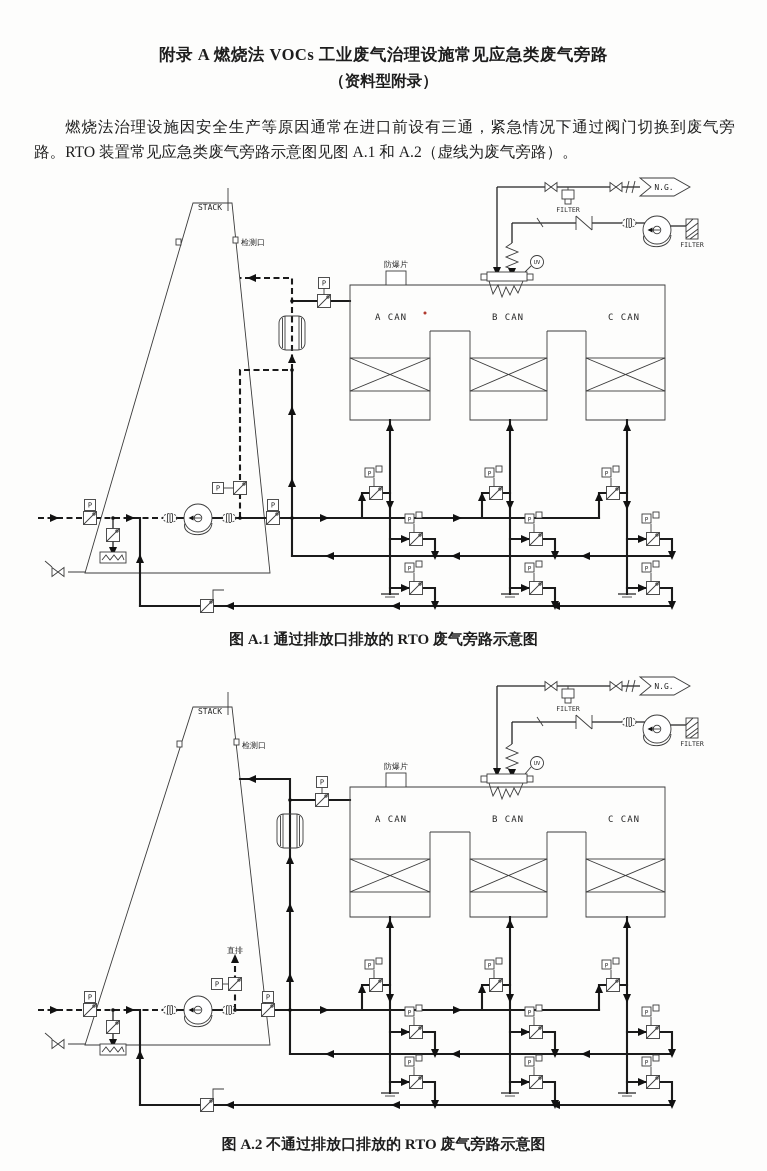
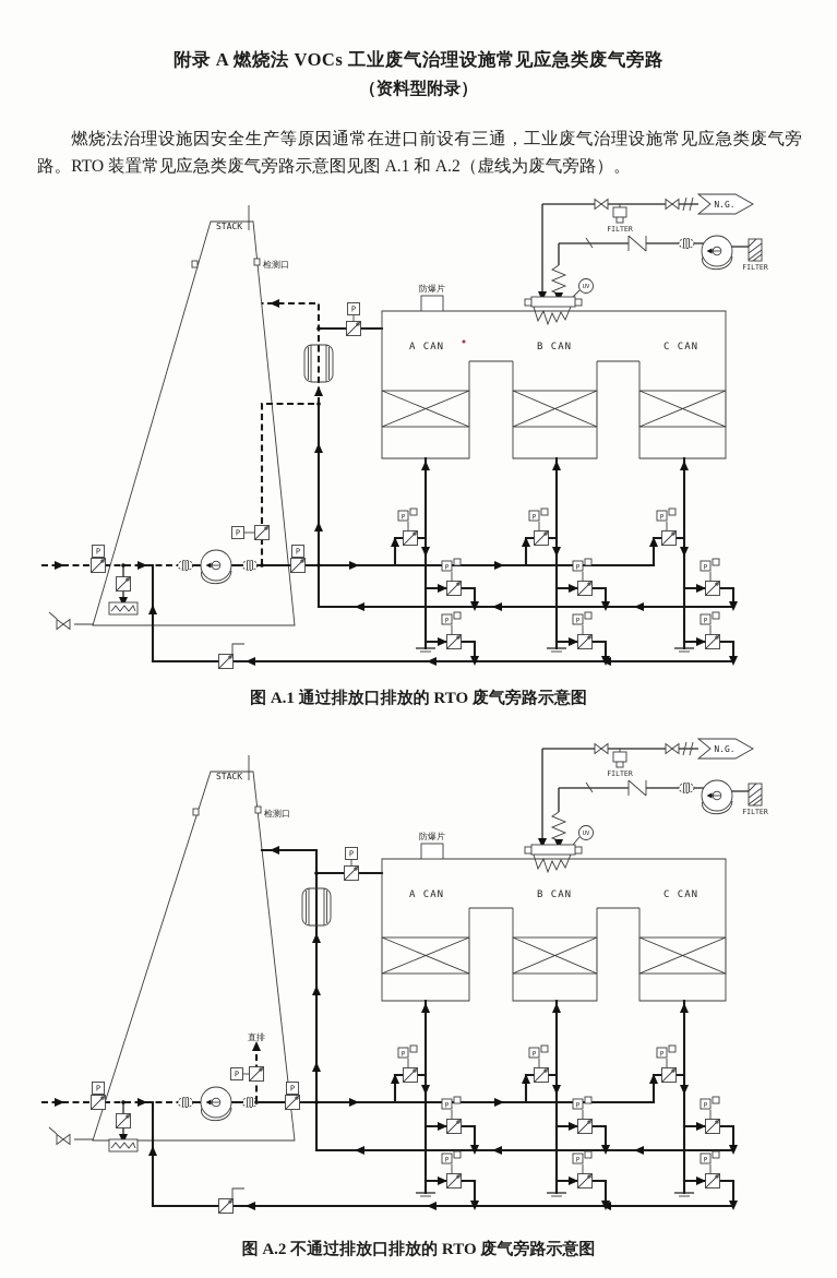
  附录 A 燃烧法 VOCs 工业废气治理设施常见应急类废气旁路
  （资料型附录）
- 燃烧法治理设施因安全生产等原因通常在进口前设有三通，紧急情况下通过阀门切换到废气旁路。RTO 装置常见应急类废气旁路示意图见图 A.1 和 A.2（虚线为废气旁路）。
+ 燃烧法治理设施因安全生产等原因通常在进口前设有三通，工业废气治理设施常见应急类废气旁路。RTO 装置常见应急类废气旁路示意图见图 A.1 和 A.2（虚线为废气旁路）。
  STACK
  检测口
  A CAN
  B CAN
  C CAN
  防爆片
  N.G.
  FILTER
  FILTER
  图 A.1 通过排放口排放的 RTO 废气旁路示意图
  STACK
  检测口
  直排
  A CAN
  B CAN
  C CAN
  防爆片
  N.G.
  FILTER
  FILTER
  图 A.2 不通过排放口排放的 RTO 废气旁路示意图
